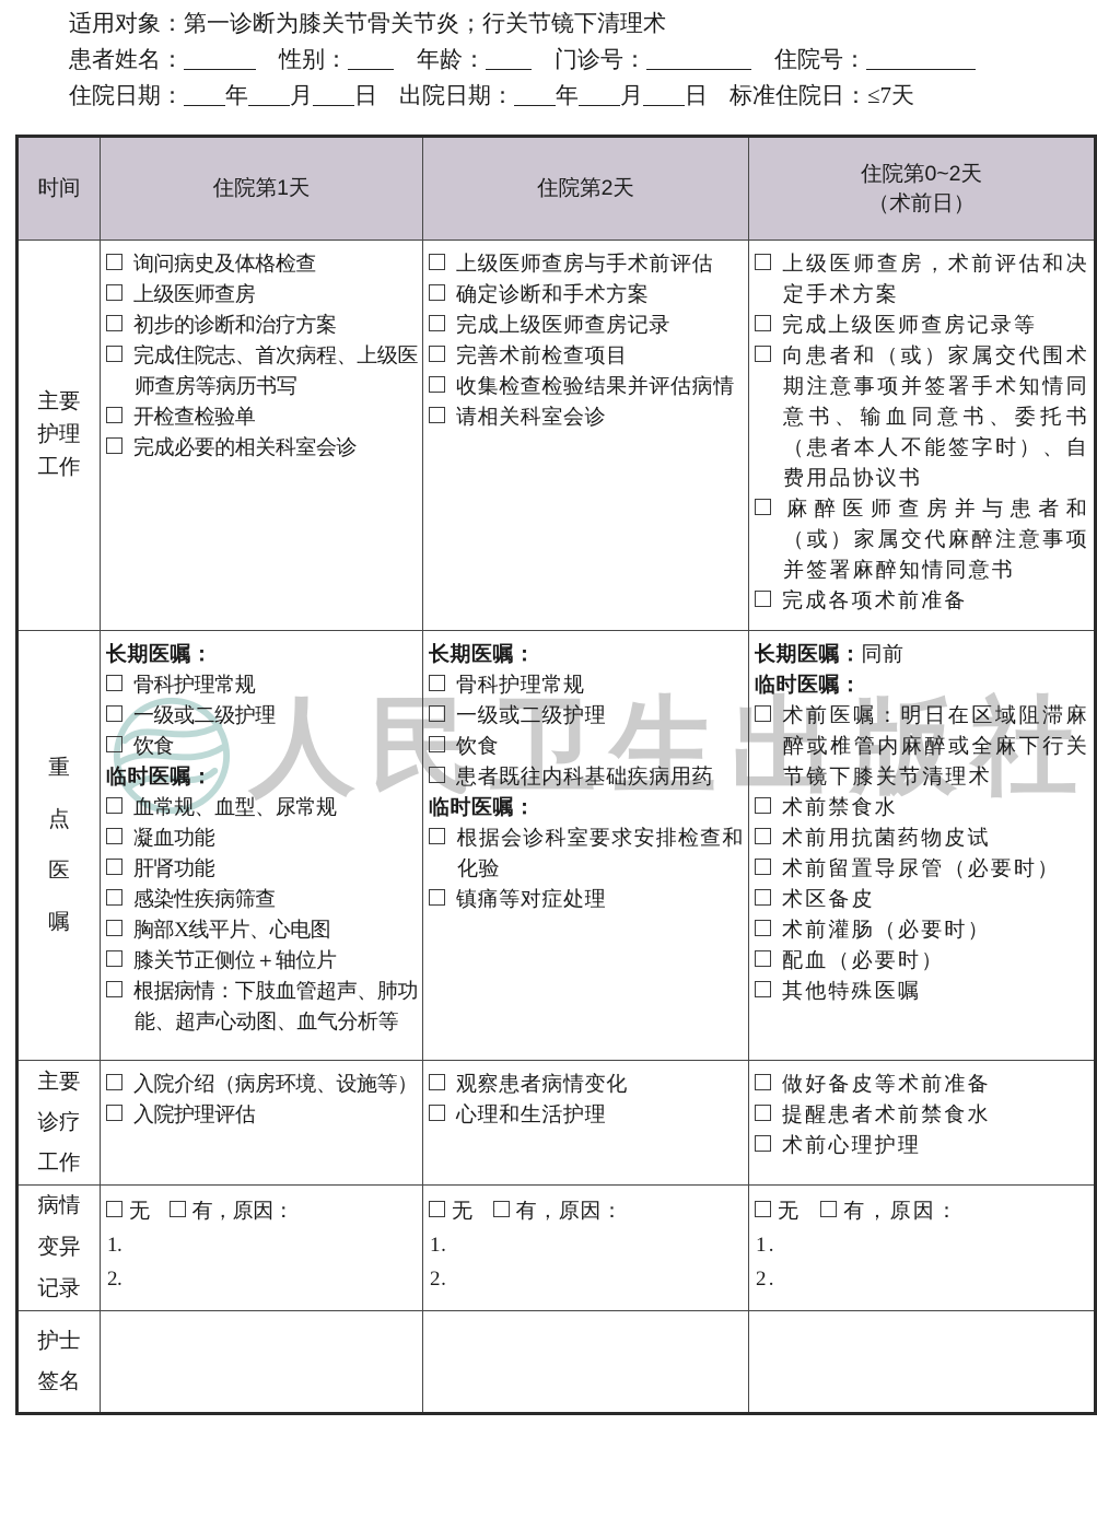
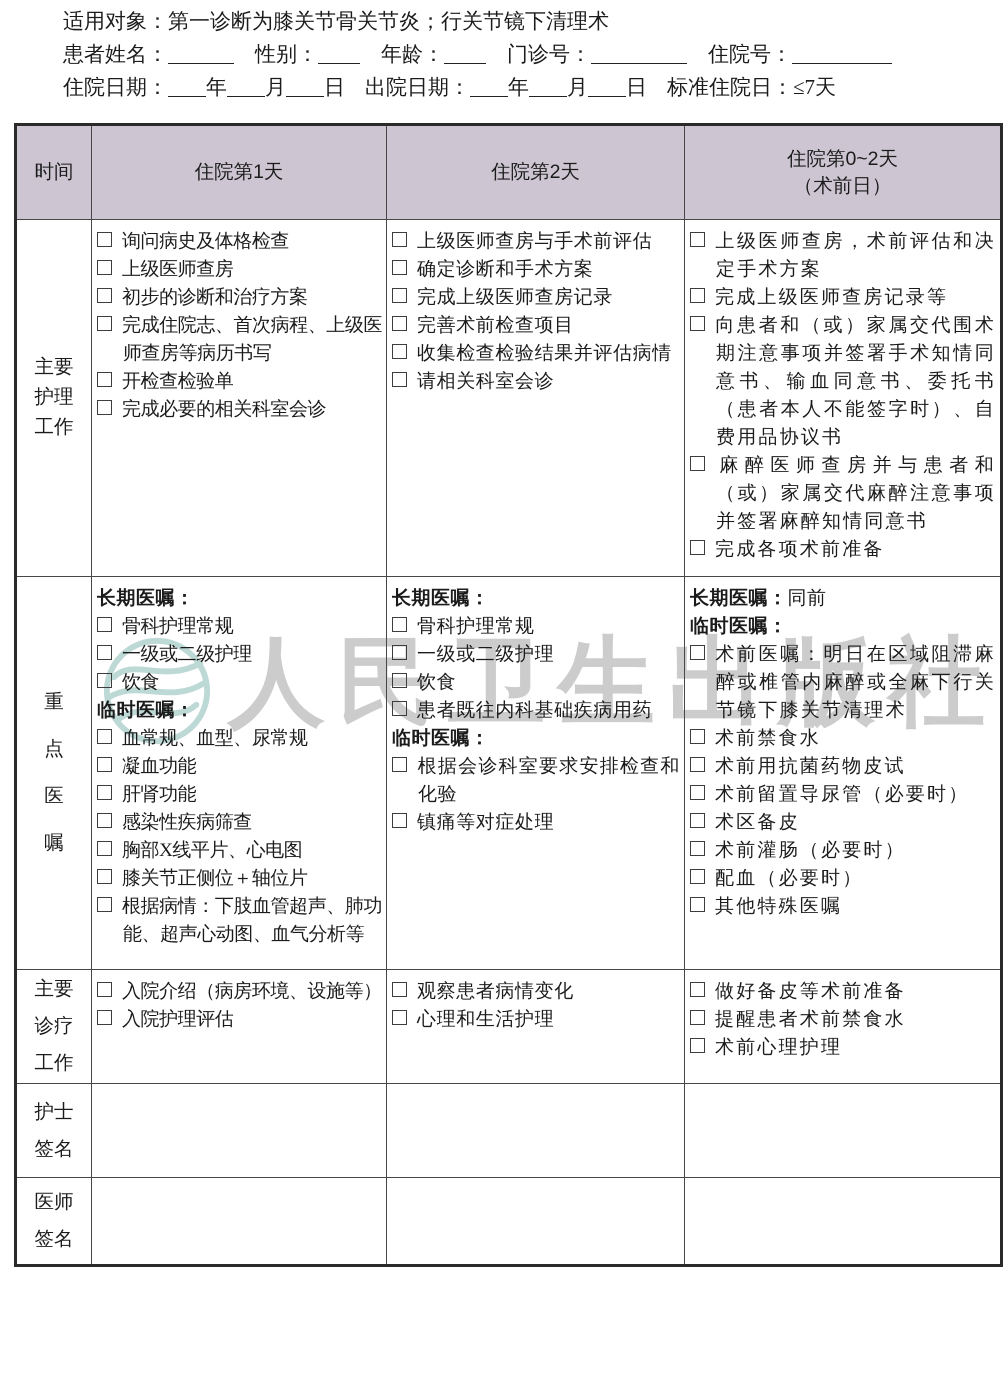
  人民卫生出版社
  适用对象：第一诊断为膝关节骨关节炎；行关节镜下清理术
  患者姓名： 性别： 年龄： 门诊号： 住院号：
  住院日期： 年 月 日 出院日期： 年 月 日 标准住院日：≤7天
  时间	住院第1天	住院第2天	住院第0~2天 （术前日）
  主要护理工作	询问病史及体格检查上级医师查房初步的诊断和治疗方案完成住院志、首次病程、上级医师查房等病历书写开检查检验单完成必要的相关科室会诊	上级医师查房与手术前评估确定诊断和手术方案完成上级医师查房记录完善术前检查项目收集检查检验结果并评估病情请相关科室会诊	上级医师查房，术前评估和决定手术方案完成上级医师查房记录等向患者和（或）家属交代围术期注意事项并签署手术知情同意书、输血同意书、委托书（患者本人不能签字时）、自费用品协议书麻醉医师查房并与患者和（或）家属交代麻醉注意事项并签署麻醉知情同意书完成各项术前准备
  重点医嘱	长期医嘱：骨科护理常规一级或二级护理饮食临时医嘱：血常规、血型、尿常规凝血功能肝肾功能感染性疾病筛查胸部X线平片、心电图膝关节正侧位＋轴位片根据病情：下肢血管超声、肺功能、超声心动图、血气分析等	长期医嘱：骨科护理常规一级或二级护理饮食患者既往内科基础疾病用药临时医嘱：根据会诊科室要求安排检查和化验镇痛等对症处理	长期医嘱：同前临时医嘱：术前医嘱：明日在区域阻滞麻醉或椎管内麻醉或全麻下行关节镜下膝关节清理术术前禁食水术前用抗菌药物皮试术前留置导尿管（必要时）术区备皮术前灌肠（必要时）配血（必要时）其他特殊医嘱
  主要诊疗工作	入院介绍（病房环境、设施等）入院护理评估	观察患者病情变化心理和生活护理	做好备皮等术前准备提醒患者术前禁食水术前心理护理
- 病情变异记录	无 有，原因：1.2.	无 有，原因：1.2.	无 有，原因：1.2.
  护士签名
+ 医师签名
